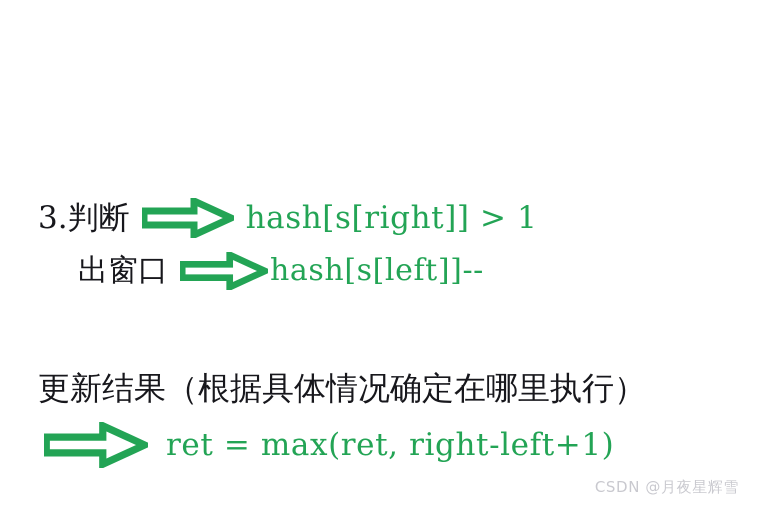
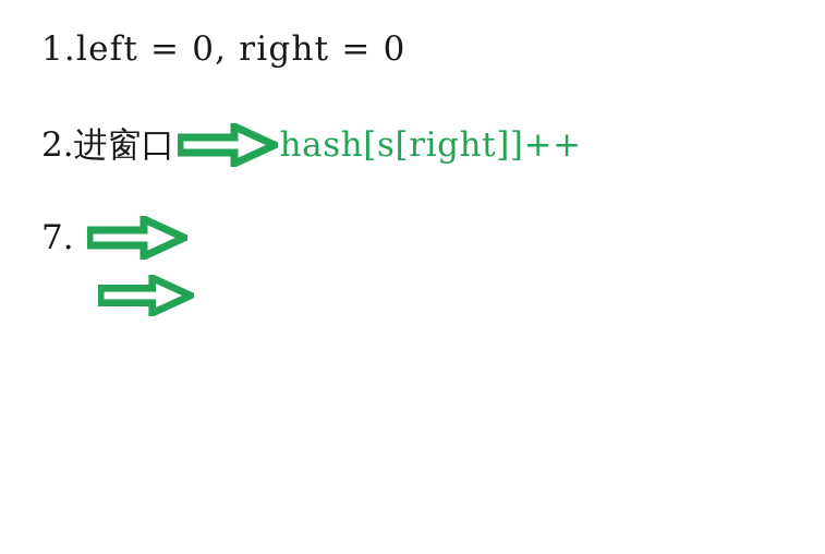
+ 1.
+ left = 0, right = 0
+ 2.
+ 进窗口
+ hash[s[right]]++
- 3.
+ 7.
- 判断
- hash[s[right]] > 1
- 出窗口
- hash[s[left]]--
- 更新结果（根据具体情况确定在哪里执行）
- ret = max(ret, right-left+1)
- CSDN @月夜星辉雪
